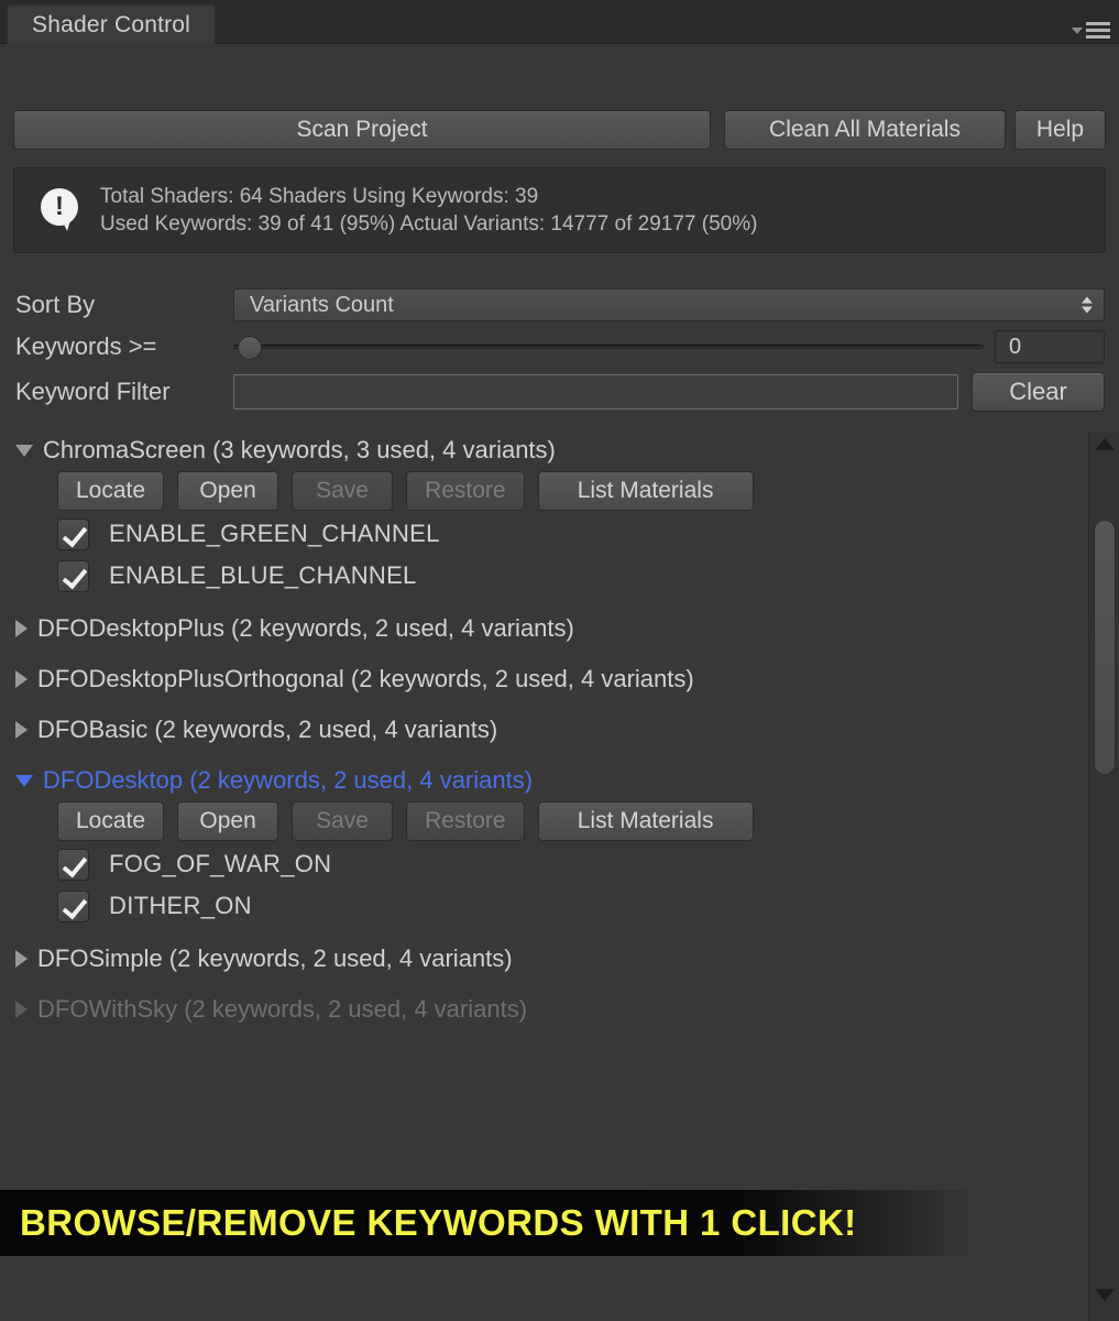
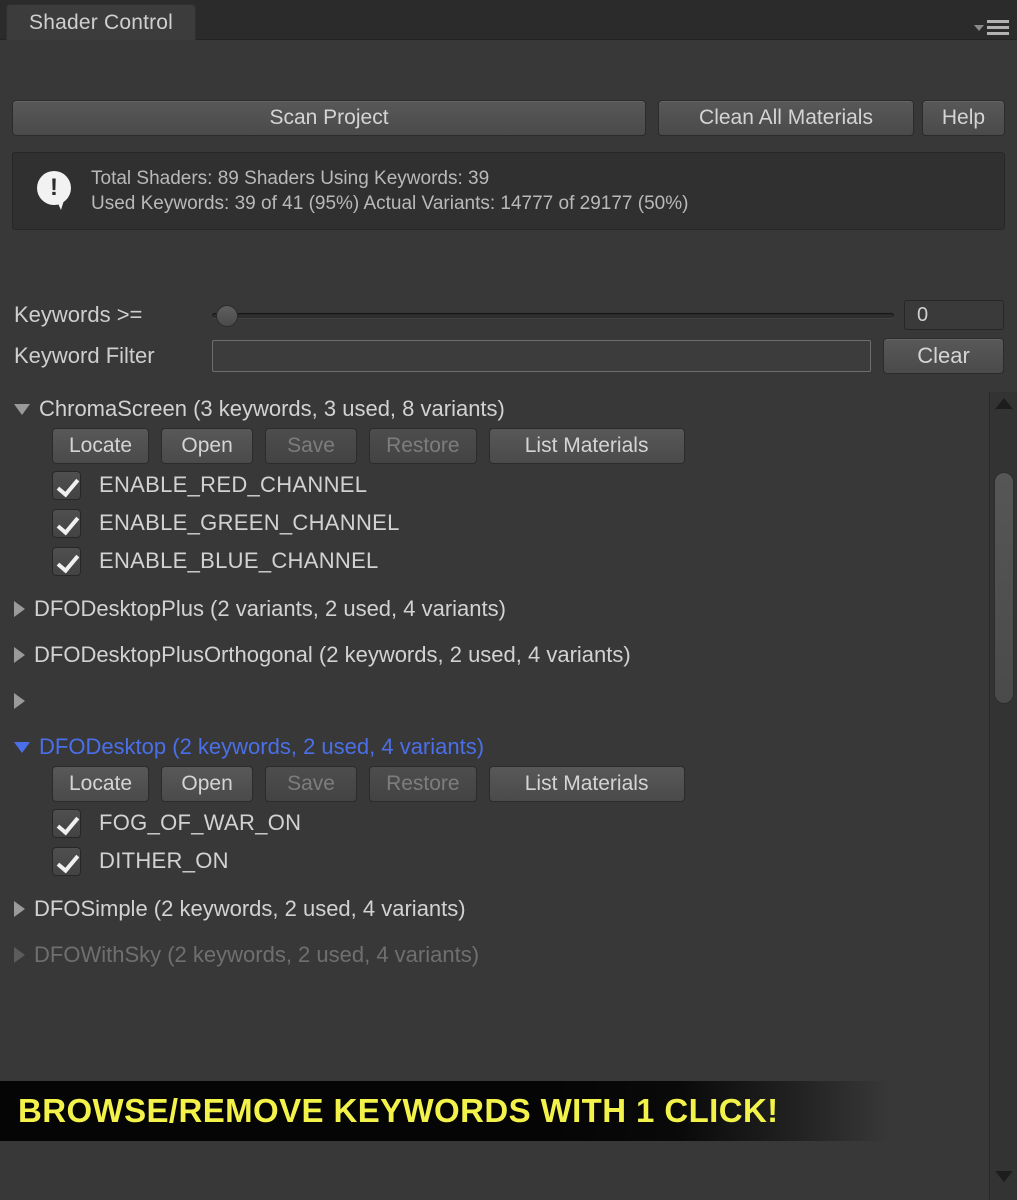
  Shader Control
  Scan Project
  Clean All Materials
  Help
  !
- Total Shaders: 64 Shaders Using Keywords: 39
+ Total Shaders: 89 Shaders Using Keywords: 39
  Used Keywords: 39 of 41 (95%) Actual Variants: 14777 of 29177 (50%)
- Sort By
- Variants Count
  Keywords >=
  0
  Keyword Filter
  Clear
- ChromaScreen (3 keywords, 3 used, 4 variants)
+ ChromaScreen (3 keywords, 3 used, 8 variants)
  Locate
  Open
  Save
  Restore
  List Materials
+ ENABLE_RED_CHANNEL
  ENABLE_GREEN_CHANNEL
  ENABLE_BLUE_CHANNEL
- DFODesktopPlus (2 keywords, 2 used, 4 variants)
+ DFODesktopPlus (2 variants, 2 used, 4 variants)
  DFODesktopPlusOrthogonal (2 keywords, 2 used, 4 variants)
- DFOBasic (2 keywords, 2 used, 4 variants)
  DFODesktop (2 keywords, 2 used, 4 variants)
  Locate
  Open
  Save
  Restore
  List Materials
  FOG_OF_WAR_ON
  DITHER_ON
  DFOSimple (2 keywords, 2 used, 4 variants)
  DFOWithSky (2 keywords, 2 used, 4 variants)
  BROWSE/REMOVE KEYWORDS WITH 1 CLICK!
